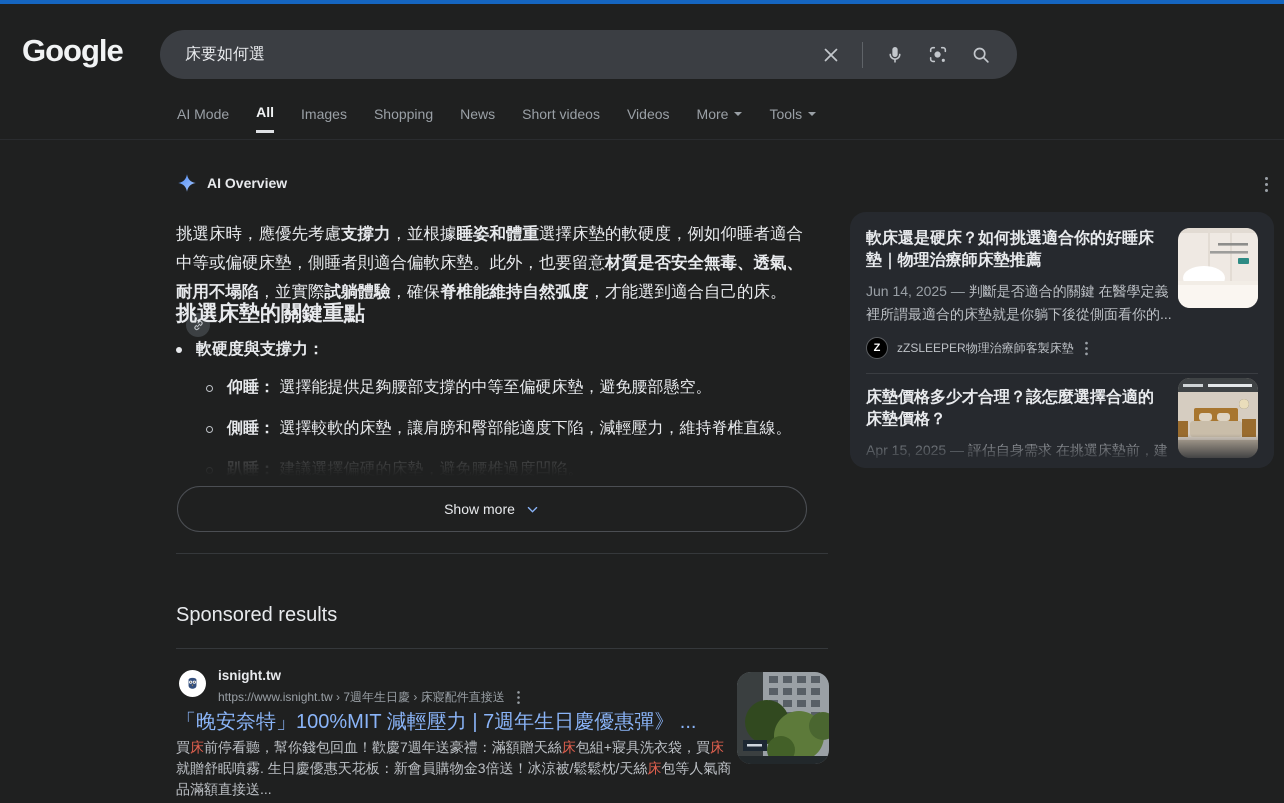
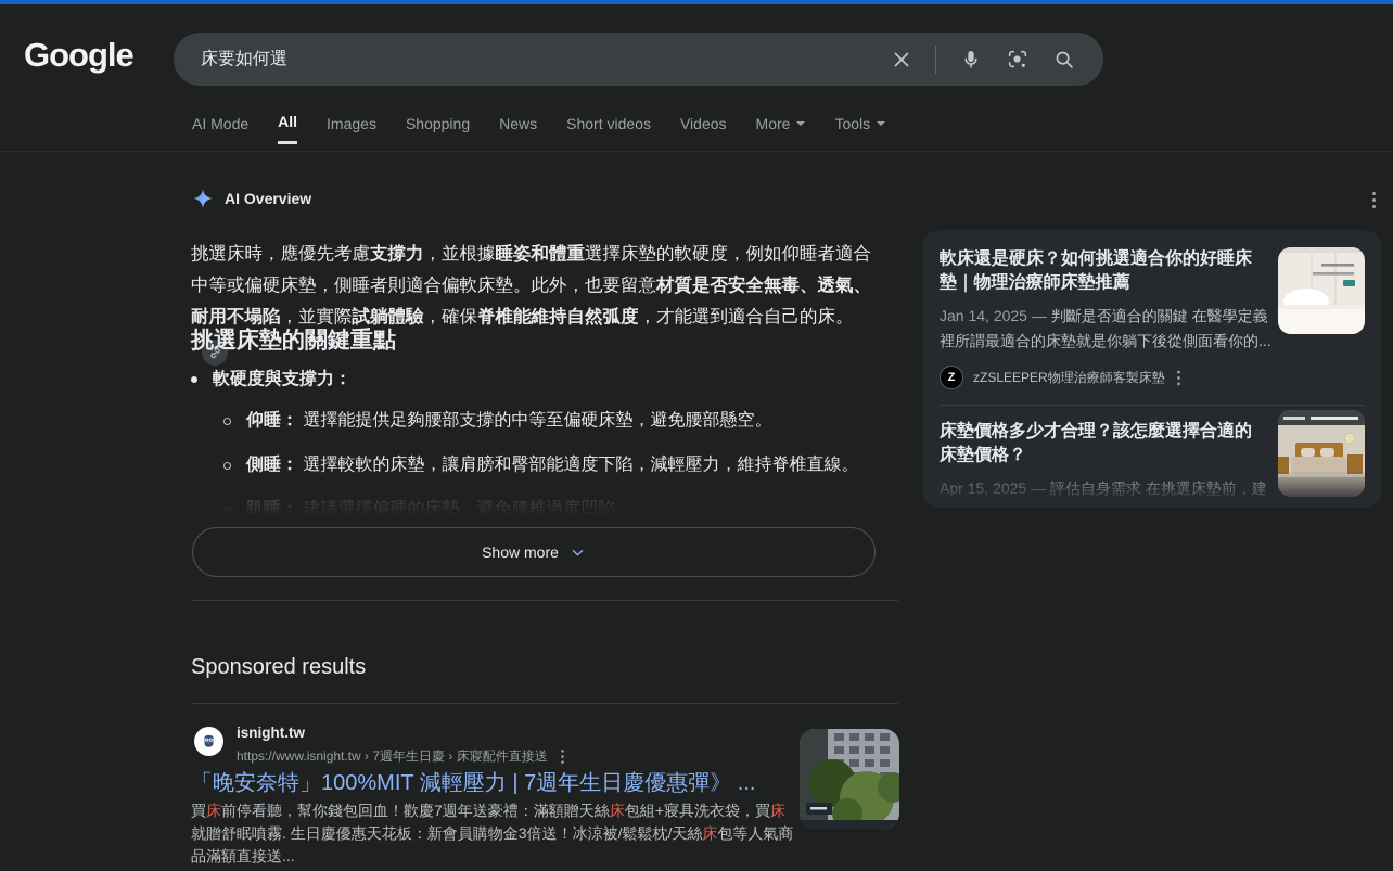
  Google
  床要如何選
  AI Mode
  All
  Images
  Shopping
  News
  Short videos
  Videos
  More
  Tools
  AI Overview
  挑選床時，應優先考慮支撐力，並根據睡姿和體重選擇床墊的軟硬度，例如仰睡者適合中等或偏硬床墊，側睡者則適合偏軟床墊。此外，也要留意材質是否安全無毒、透氣、耐用不塌陷，並實際試躺體驗，確保脊椎能維持自然弧度，才能選到適合自己的床。
  挑選床墊的關鍵重點
  軟硬度與支撐力：
  仰睡： 選擇能提供足夠腰部支撐的中等至偏硬床墊，避免腰部懸空。
  側睡： 選擇較軟的床墊，讓肩膀和臀部能適度下陷，減輕壓力，維持脊椎直線。
  Show more
  軟床還是硬床？如何挑選適合你的好睡床墊｜物理治療師床墊推薦
- Jun 14, 2025 — 判斷是否適合的關鍵 在醫學定義裡所謂最適合的床墊就是你躺下後從側面看你的...
+ Jan 14, 2025 — 判斷是否適合的關鍵 在醫學定義裡所謂最適合的床墊就是你躺下後從側面看你的...
  Z
  zZSLEEPER物理治療師客製床墊
  床墊價格多少才合理？該怎麼選擇合適的床墊價格？
  Sponsored results
  isnight.tw
  https://www.isnight.tw › 7週年生日慶 › 床寢配件直接送
  「晚安奈特」100%MIT 減輕壓力 | 7週年生日慶優惠彈》 ...
  買床前停看聽，幫你錢包回血！歡慶7週年送豪禮：滿額贈天絲床包組+寢具洗衣袋，買床就贈舒眠噴霧. 生日慶優惠天花板：新會員購物金3倍送！冰涼被/鬆鬆枕/天絲床包等人氣商品滿額直接送...
